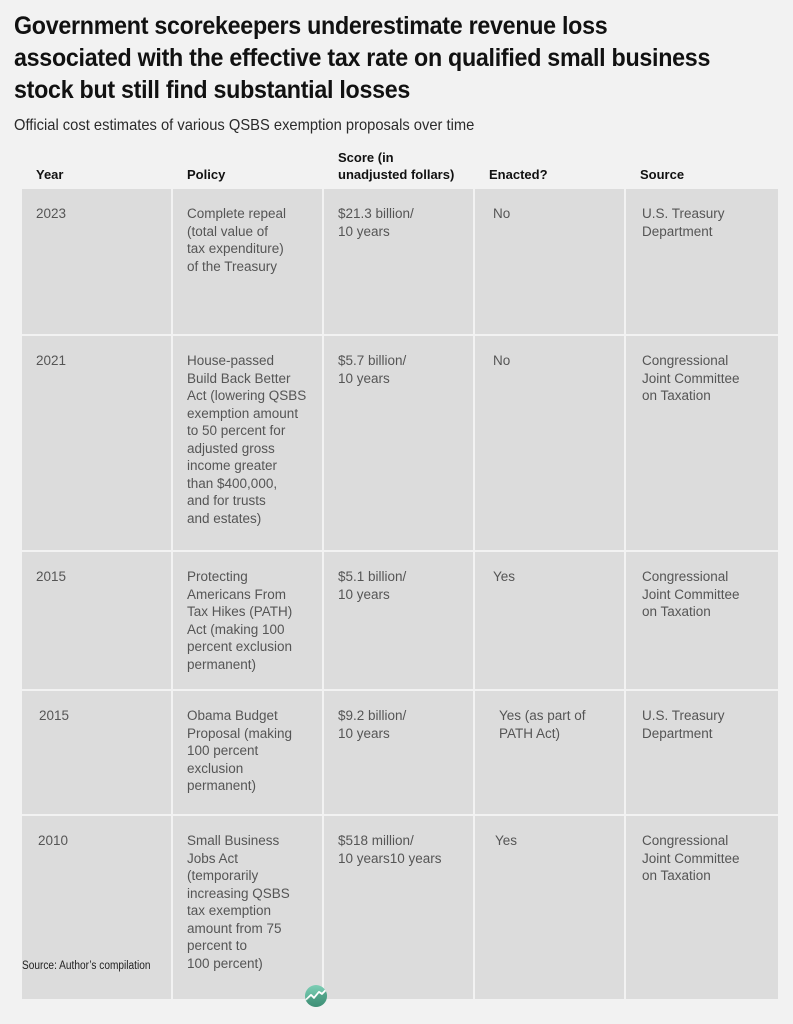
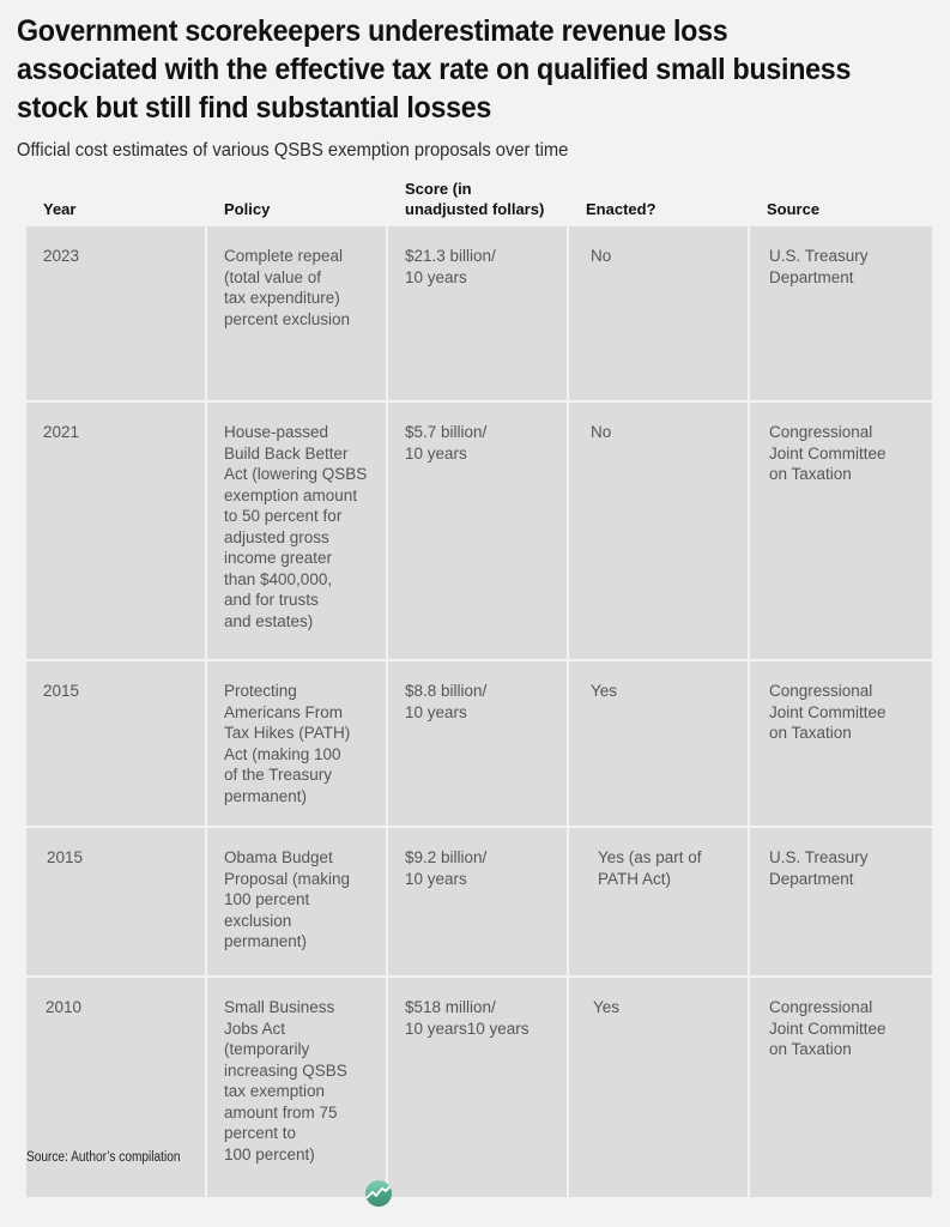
  Government scorekeepers underestimate revenue loss associated with the effective tax rate on qualified small business stock but still find substantial losses
  Official cost estimates of various QSBS exemption proposals over time
  Year
  Policy
  Score (in
  unadjusted follars)
  Enacted?
  Source
  2023
  Complete repeal
  (total value of
  tax expenditure)
- of the Treasury
+ percent exclusion
  $21.3 billion/
  10 years
  No
  U.S. Treasury
  Department
  2021
  House-passed
  Build Back Better
  Act (lowering QSBS
  exemption amount
  to 50 percent for
  adjusted gross
  income greater
  than $400,000,
  and for trusts
  and estates)
  $5.7 billion/
  10 years
  No
  Congressional
  Joint Committee
  on Taxation
  2015
  Protecting
  Americans From
  Tax Hikes (PATH)
  Act (making 100
- percent exclusion
+ of the Treasury
  permanent)
- $5.1 billion/
+ $8.8 billion/
  10 years
  Yes
  Congressional
  Joint Committee
  on Taxation
  2015
  Obama Budget
  Proposal (making
  100 percent
  exclusion
  permanent)
  $9.2 billion/
  10 years
  Yes (as part of
  PATH Act)
  U.S. Treasury
  Department
  2010
  Small Business
  Jobs Act
  (temporarily
  increasing QSBS
  tax exemption
  amount from 75
  percent to
  100 percent)
  $518 million/
  10 years10 years
  Yes
  Congressional
  Joint Committee
  on Taxation
  Source: Author’s compilation
